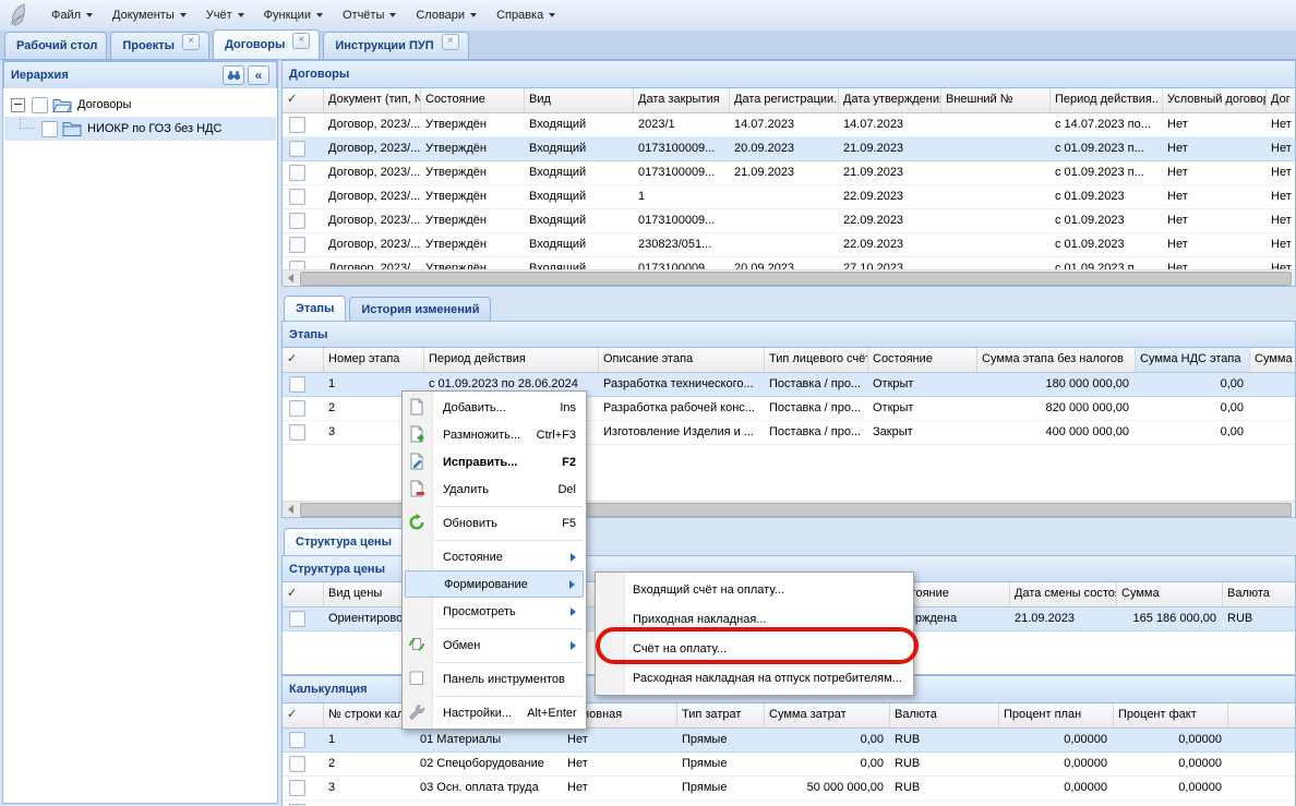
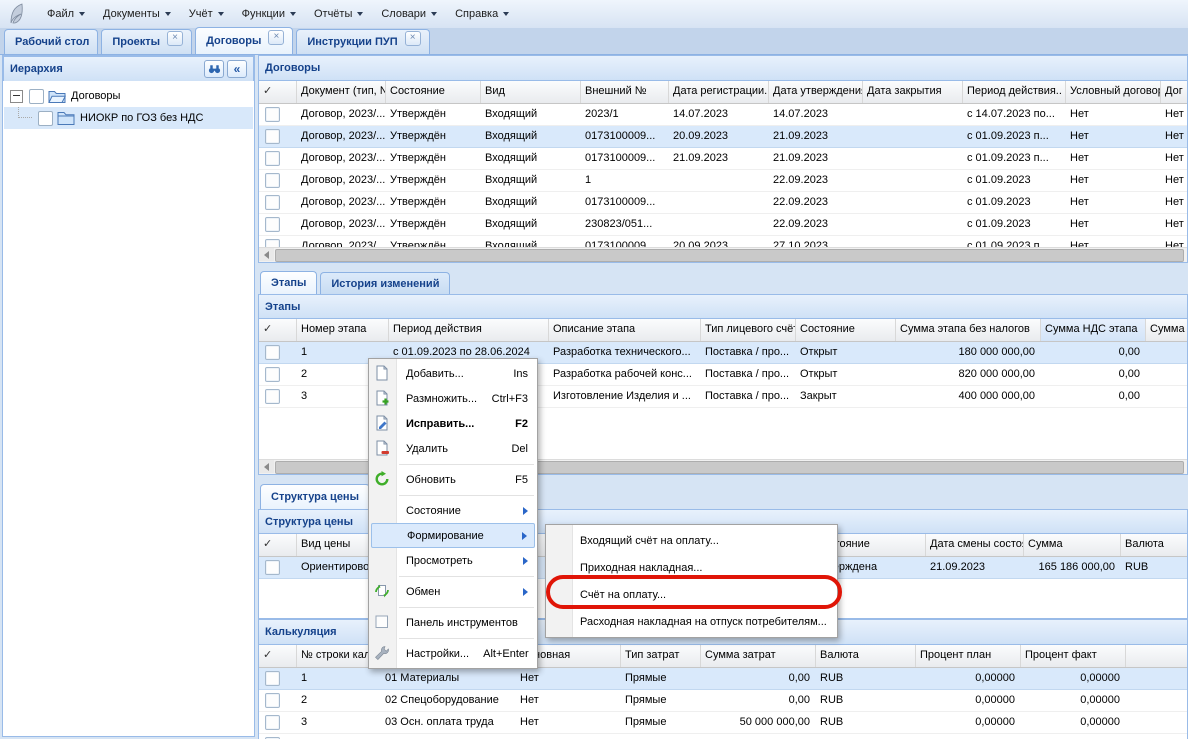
  Файл
  Документы
  Учёт
  Функции
  Отчёты
  Словари
  Справка
  Рабочий стол
  Проекты
  Договоры
  Инструкции ПУП
  Иерархия
  Договоры
  НИОКР по ГОЗ без НДС
  Договоры
  Документ (тип, №
  Состояние
  Вид
- Дата закрытия
+ Внешний №
  Дата регистрации.
  Дата утверждени
- Внешний №
+ Дата закрытия
  Период действия..
  Условный договор
  Дог
  Договор, 2023/...
  Утверждён
  Входящий
  2023/1
  14.07.2023
  14.07.2023
  с 14.07.2023 по...
  Нет
  Нет
  Договор, 2023/...
  Утверждён
  Входящий
  0173100009...
  20.09.2023
  21.09.2023
  с 01.09.2023 п...
  Нет
  Нет
  Договор, 2023/...
  Утверждён
  Входящий
  0173100009...
  21.09.2023
  21.09.2023
  с 01.09.2023 п...
  Нет
  Нет
  Договор, 2023/...
  Утверждён
  Входящий
  1
  22.09.2023
  с 01.09.2023
  Нет
  Нет
  Договор, 2023/...
  Утверждён
  Входящий
  0173100009...
  22.09.2023
  с 01.09.2023
  Нет
  Нет
  Договор, 2023/...
  Утверждён
  Входящий
  230823/051...
  22.09.2023
  с 01.09.2023
  Нет
  Нет
  Договор, 2023/...
  Утверждён
  Входящий
  0173100009...
  20.09.2023
  27.10.2023
  с 01.09.2023 п...
  Нет
  Нет
  Этапы
  История изменений
  Этапы
  Номер этапа
  Период действия
  Описание этапа
  Тип лицевого счёт
  Состояние
  Сумма этапа без налогов
  Сумма НДС этапа
  Сумма
  1
  с 01.09.2023 по 28.06.2024
  Разработка технического...
  Поставка / про...
  Открыт
  180 000 000,00
  0,00
  2
  Разработка рабочей конс...
  Поставка / про...
  Открыт
  820 000 000,00
  0,00
  3
  Изготовление Изделия и ...
  Поставка / про...
  Закрыт
  400 000 000,00
  0,00
  Структура цены
  Структура цены
  Вид цены
  Дата смены состо
  Сумма
  Валюта
  Ориентирово
  21.09.2023
  165 186 000,00
  RUB
  Калькуляция
  № строки ка
  Тип затрат
  Сумма затрат
  Валюта
  Процент план
  Процент факт
  1
  01 Материалы
  Нет
  Прямые
  0,00
  RUB
  0,00000
  0,00000
  2
  02 Спецоборудование
  Нет
  Прямые
  0,00
  RUB
  0,00000
  0,00000
  3
  03 Осн. оплата труда
  Нет
  Прямые
  50 000 000,00
  RUB
  0,00000
  0,00000
  Добавить...
  Ins
  Размножить...
  Ctrl+F3
  Исправить...
  F2
  Удалить
  Del
  Обновить
  F5
  Состояние
  Формирование
  Просмотреть
  Обмен
  Панель инструментов
  Настройки...
  Alt+Enter
  Входящий счёт на оплату...
  Приходная накладная...
  Счёт на оплату...
  Расходная накладная на отпуск потребителям...
